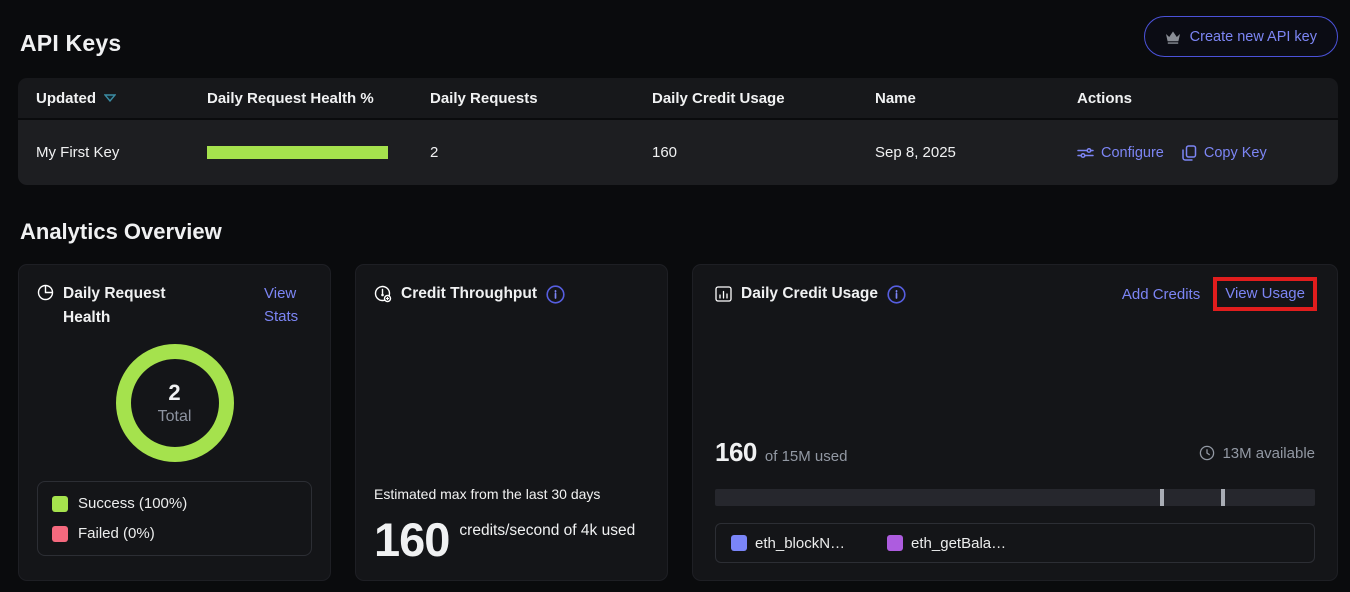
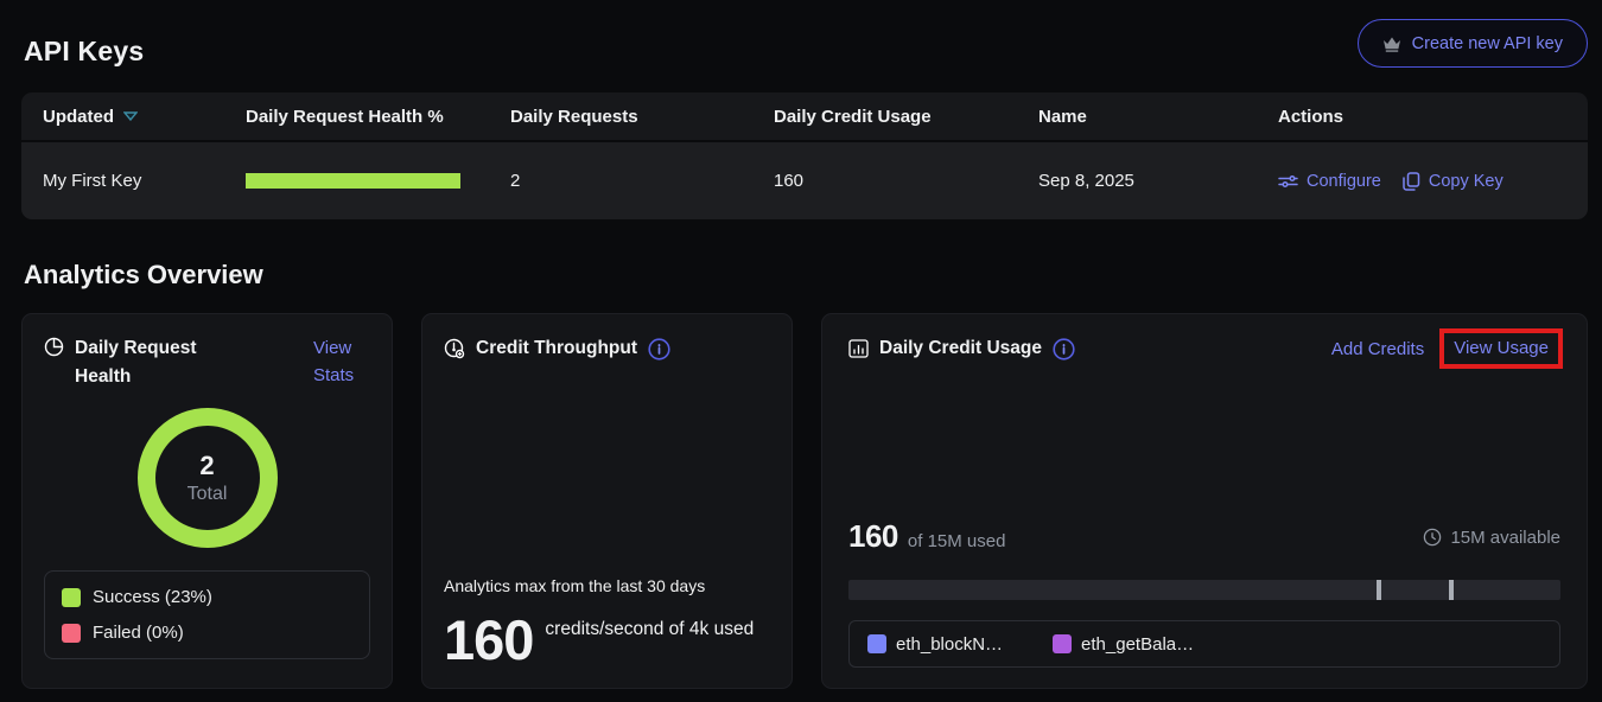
  API Keys
  Create new API key
  Updated
  Daily Request Health %
  Daily Requests
  Daily Credit Usage
  Name
  Actions
  My First Key
  2
  160
  Sep 8, 2025
  Configure
  Copy Key
  Analytics Overview
  Daily Request Health
  View Stats
  2
  Total
- Success (100%)
+ Success (23%)
  Failed (0%)
  Credit Throughput
- Estimated max from the last 30 days
+ Analytics max from the last 30 days
  160
  credits/second of 4k used
  Daily Credit Usage
  Add Credits
  View Usage
  160
  of 15M used
- 13M available
+ 15M available
  eth_blockN…
  eth_getBala…
